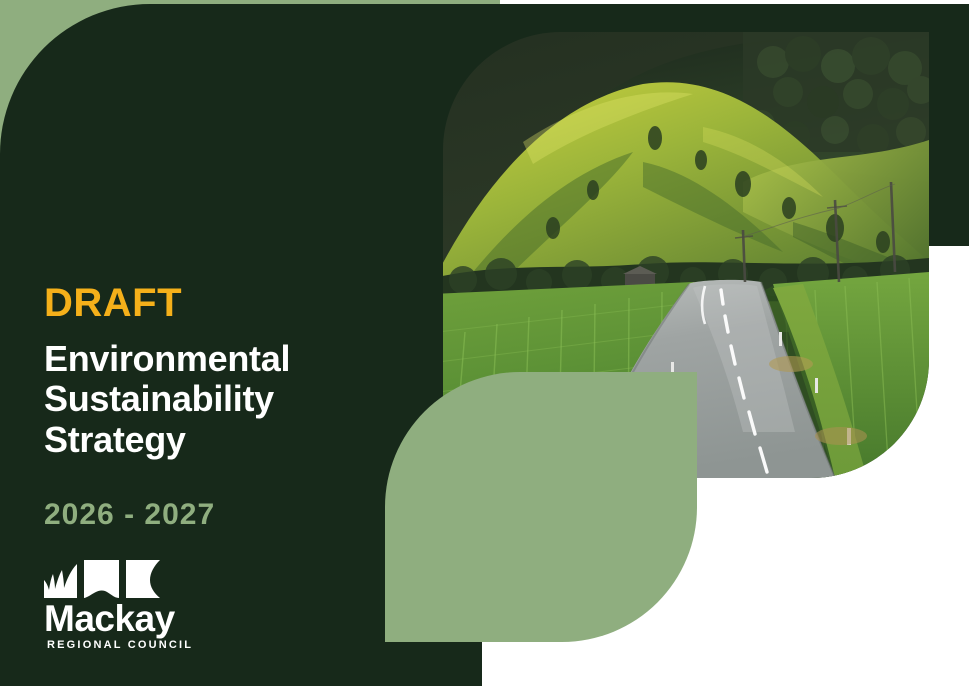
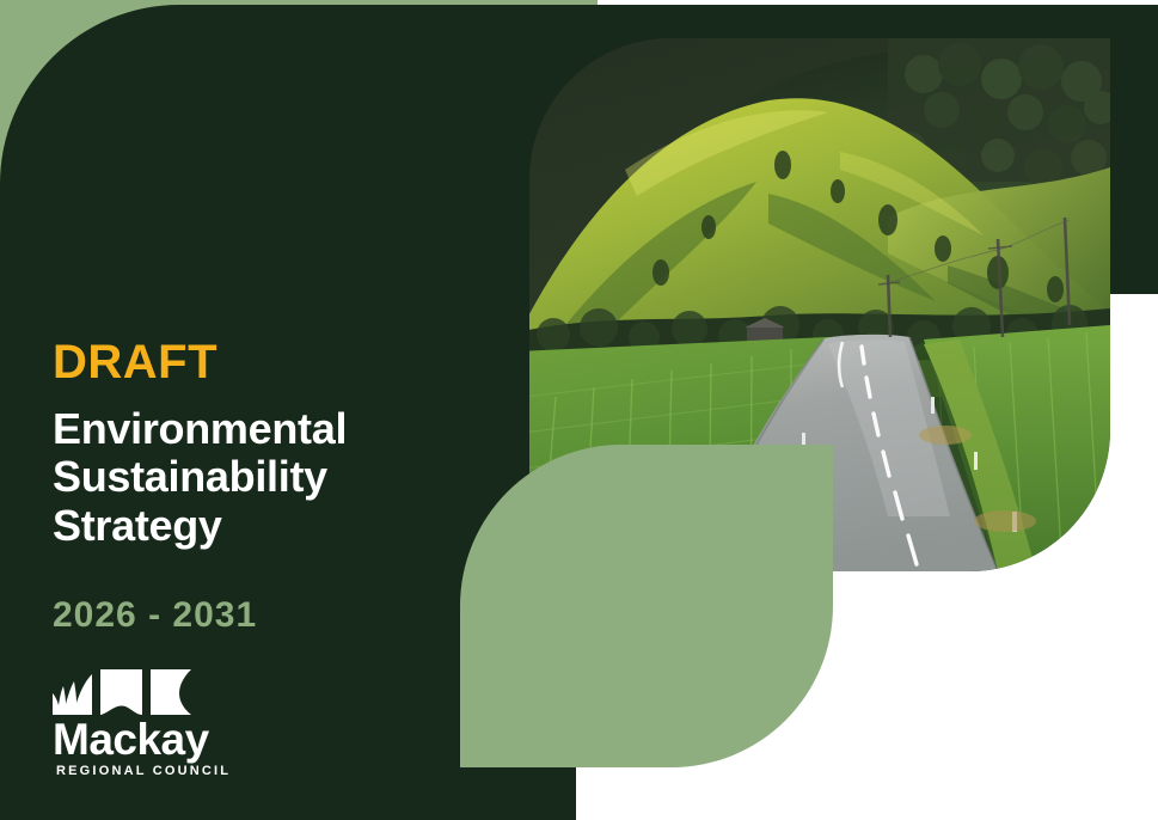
  DRAFT
  Environmental
  Sustainability
  Strategy
- 2026 - 2027
+ 2026 - 2031
  Mackay
  REGIONAL COUNCIL
